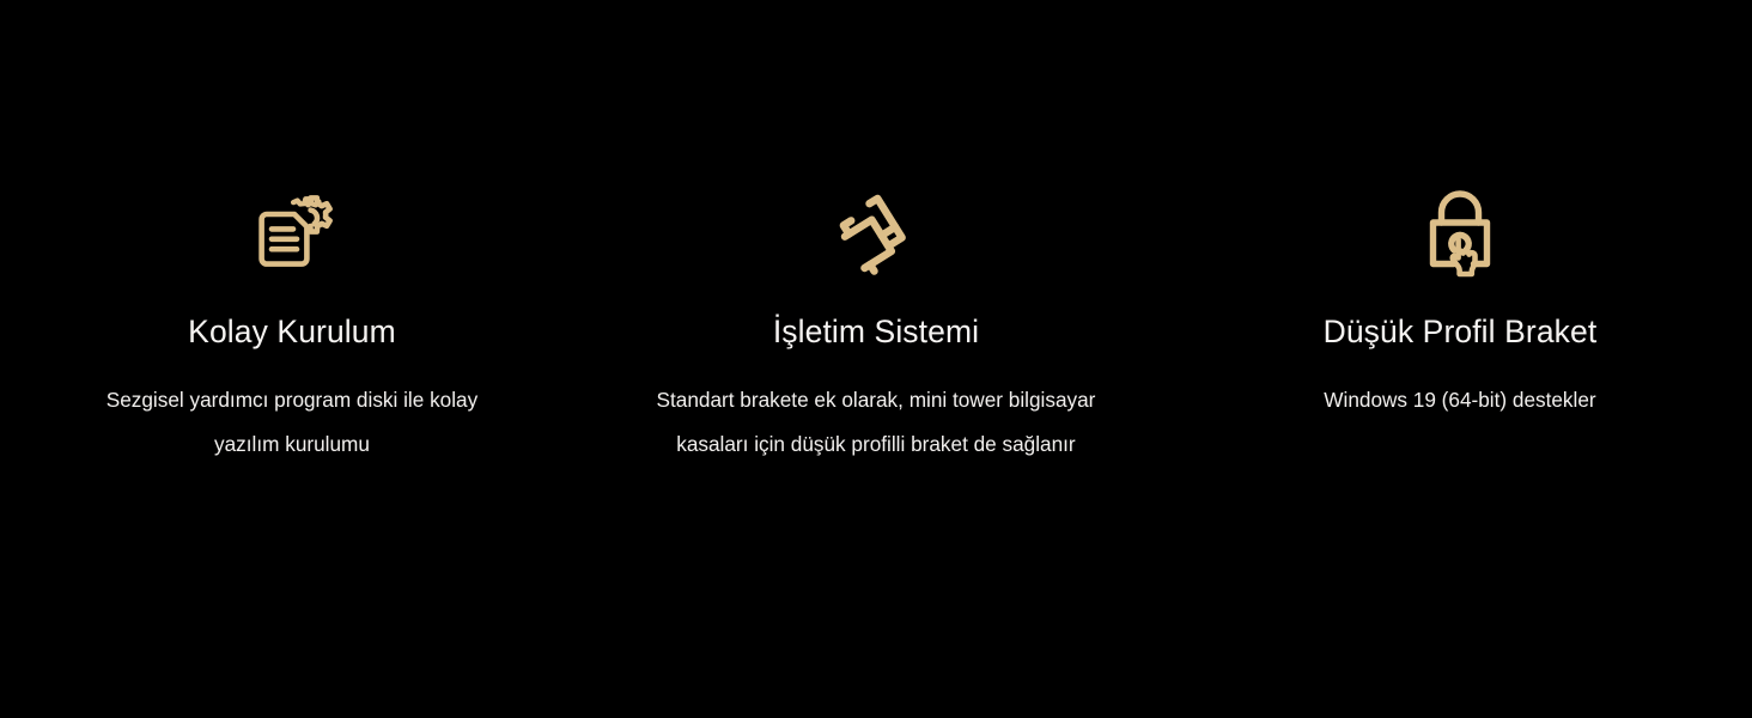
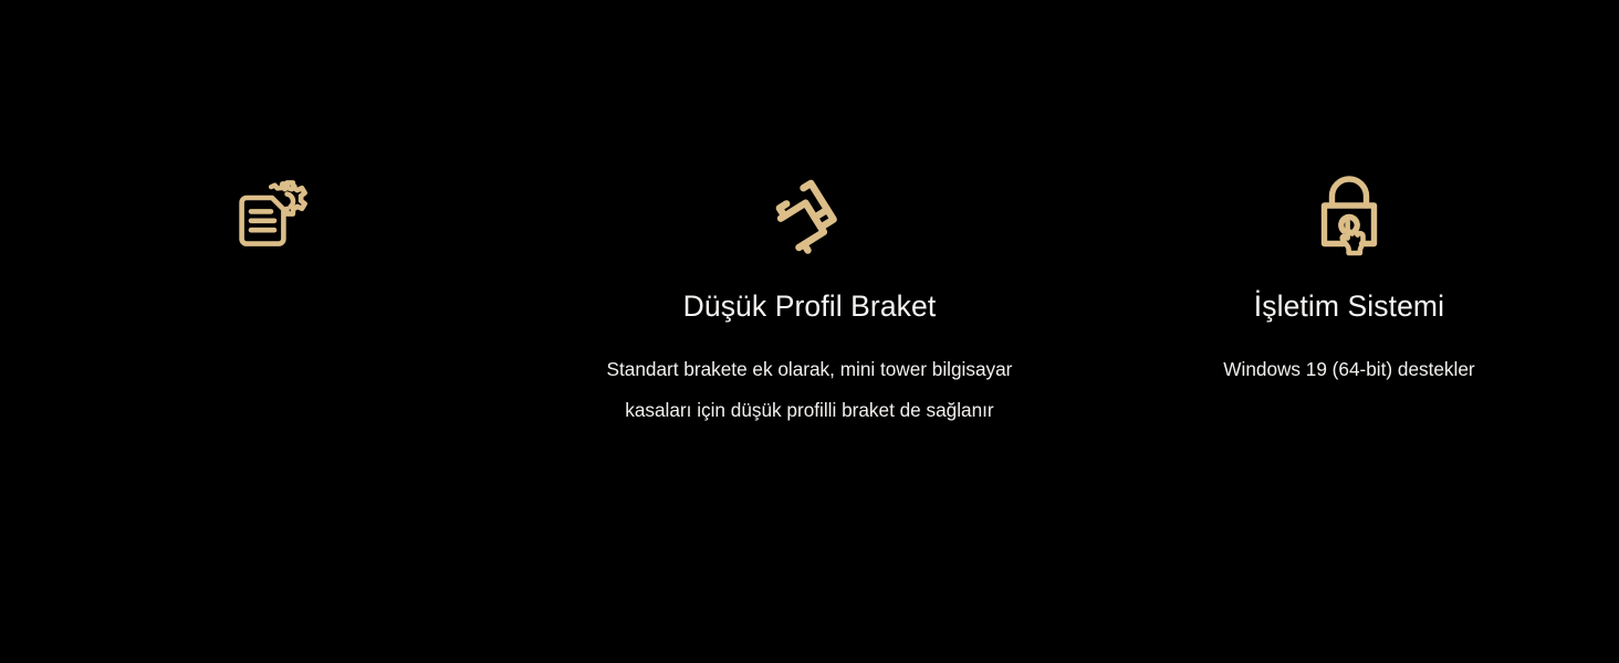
- Kolay Kurulum
- Sezgisel yardımcı program diski ile kolay yazılım kurulumu
- İşletim Sistemi
+ Düşük Profil Braket
  Standart brakete ek olarak, mini tower bilgisayar kasaları için düşük profilli braket de sağlanır
- Düşük Profil Braket
+ İşletim Sistemi
  Windows 19 (64-bit) destekler
